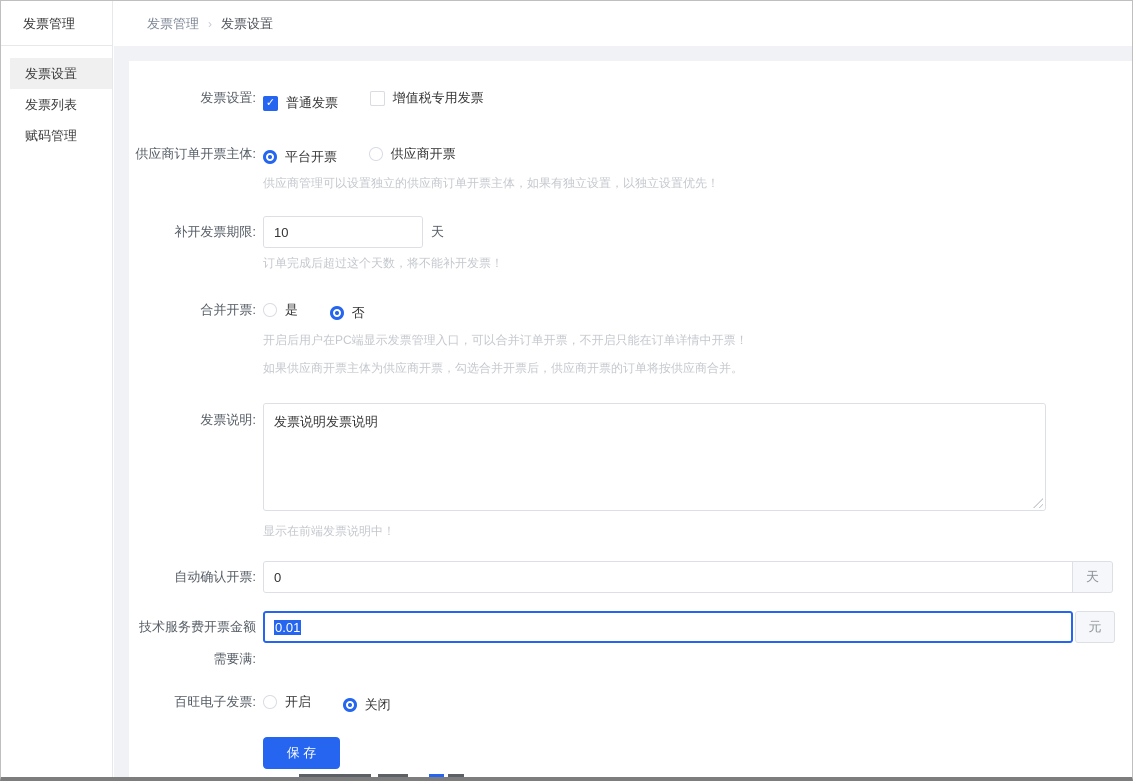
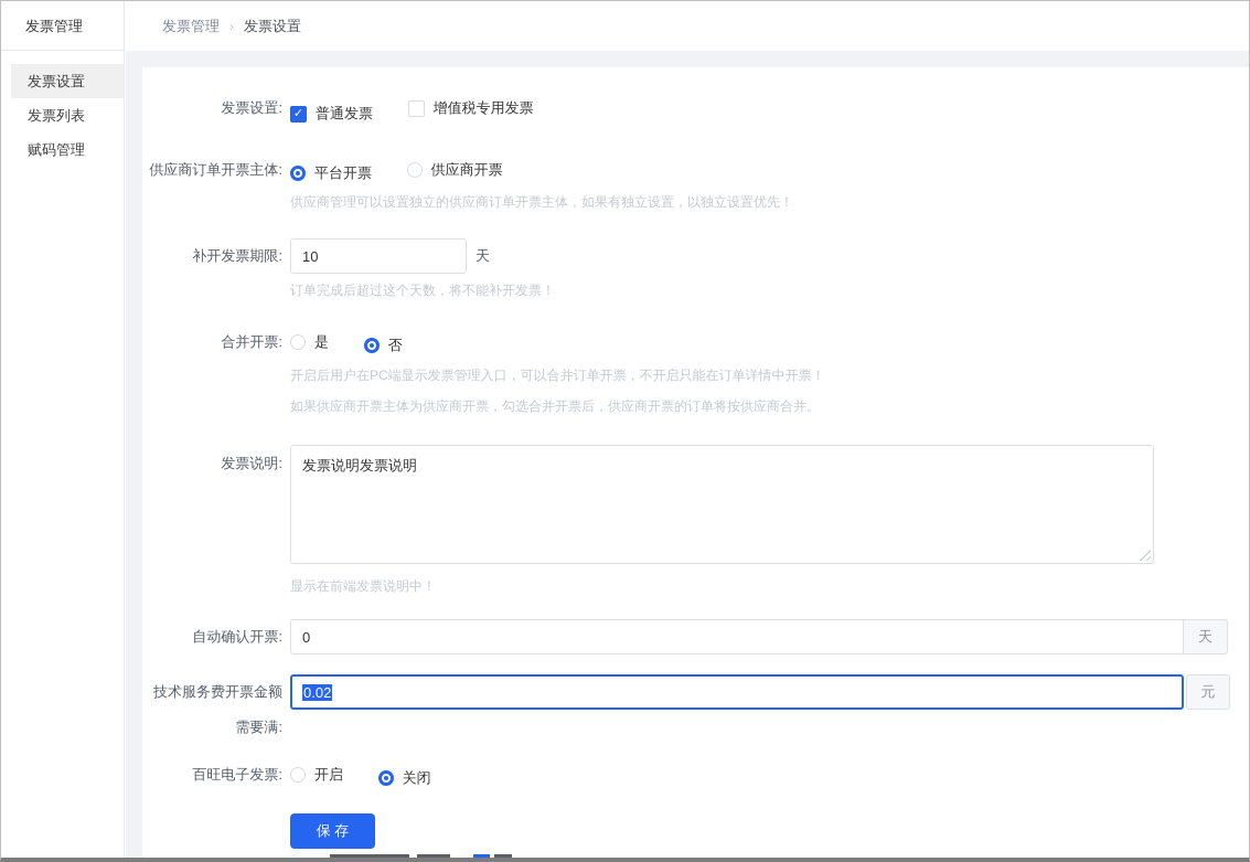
  发票管理
  发票设置
  发票列表
  赋码管理
  发票管理
  ›
  发票设置
  发票设置:
  普通发票
  增值税专用发票
  供应商订单开票主体:
  平台开票
  供应商开票
  供应商管理可以设置独立的供应商订单开票主体，如果有独立设置，以独立设置优先！
  补开发票期限:
  10
  天
  订单完成后超过这个天数，将不能补开发票！
  合并开票:
  是
  否
  开启后用户在PC端显示发票管理入口，可以合并订单开票，不开启只能在订单详情中开票！
  如果供应商开票主体为供应商开票，勾选合并开票后，供应商开票的订单将按供应商合并。
  发票说明:
  发票说明发票说明
  显示在前端发票说明中！
  自动确认开票:
  0
  天
  技术服务费开票金额
  需要满:
- 0.01
+ 0.02
  元
  百旺电子发票:
  开启
  关闭
  保 存
